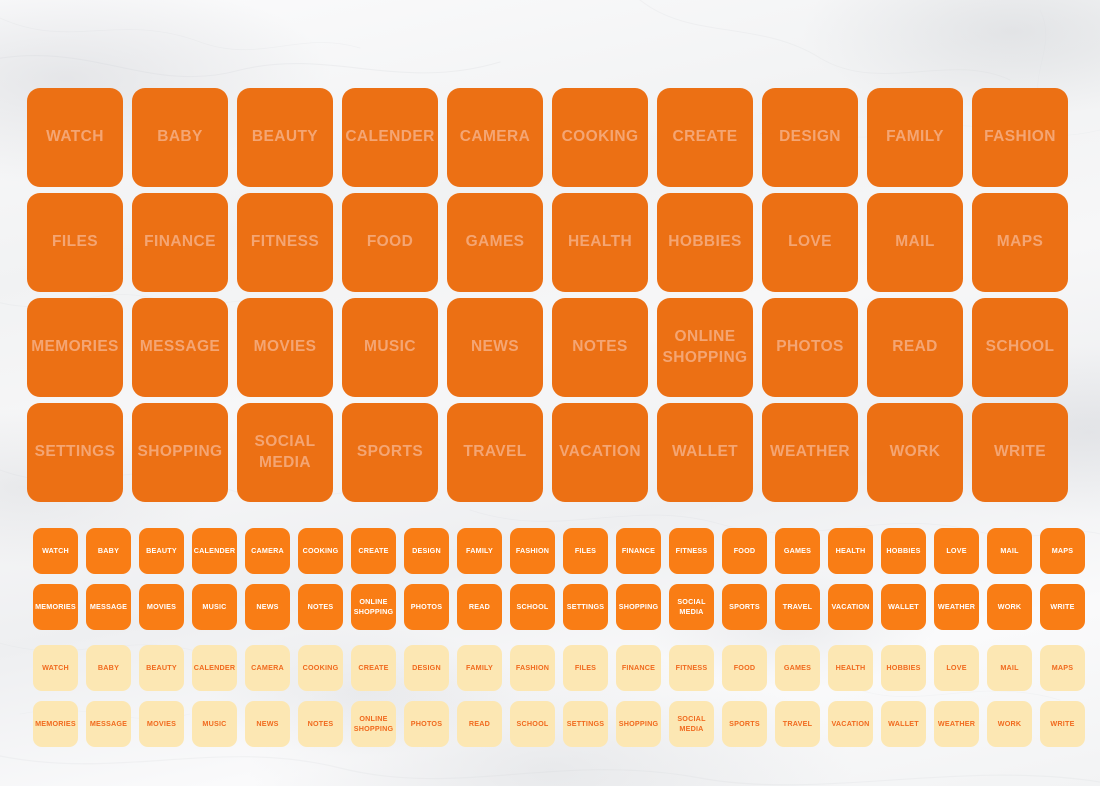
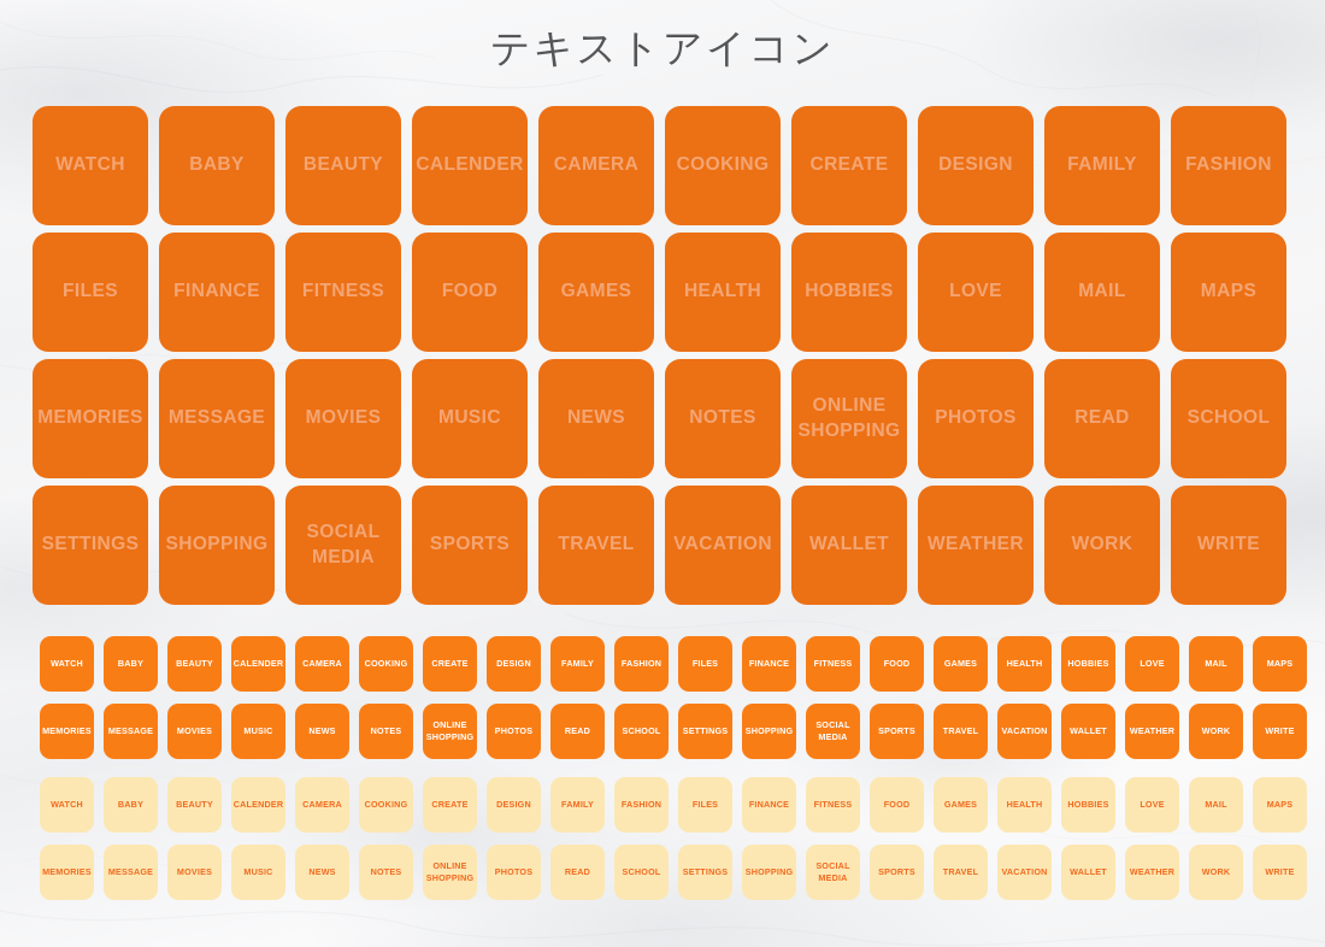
+ テキストアイコン
  WATCH
  BABY
  BEAUTY
  CALENDER
  CAMERA
  COOKING
  CREATE
  DESIGN
  FAMILY
  FASHION
  FILES
  FINANCE
  FITNESS
  FOOD
  GAMES
  HEALTH
  HOBBIES
  LOVE
  MAIL
  MAPS
  MEMORIES
  MESSAGE
  MOVIES
  MUSIC
  NEWS
  NOTES
  ONLINE
  SHOPPING
  PHOTOS
  READ
  SCHOOL
  SETTINGS
  SHOPPING
  SOCIAL
  MEDIA
  SPORTS
  TRAVEL
  VACATION
  WALLET
  WEATHER
  WORK
  WRITE
  WATCH
  BABY
  BEAUTY
  CALENDER
  CAMERA
  COOKING
  CREATE
  DESIGN
  FAMILY
  FASHION
  FILES
  FINANCE
  FITNESS
  FOOD
  GAMES
  HEALTH
  HOBBIES
  LOVE
  MAIL
  MAPS
  MEMORIES
  MESSAGE
  MOVIES
  MUSIC
  NEWS
  NOTES
  ONLINE
  SHOPPING
  PHOTOS
  READ
  SCHOOL
  SETTINGS
  SHOPPING
  SOCIAL
  MEDIA
  SPORTS
  TRAVEL
  VACATION
  WALLET
  WEATHER
  WORK
  WRITE
  WATCH
  BABY
  BEAUTY
  CALENDER
  CAMERA
  COOKING
  CREATE
  DESIGN
  FAMILY
  FASHION
  FILES
  FINANCE
  FITNESS
  FOOD
  GAMES
  HEALTH
  HOBBIES
  LOVE
  MAIL
  MAPS
  MEMORIES
  MESSAGE
  MOVIES
  MUSIC
  NEWS
  NOTES
  ONLINE
  SHOPPING
  PHOTOS
  READ
  SCHOOL
  SETTINGS
  SHOPPING
  SOCIAL
  MEDIA
  SPORTS
  TRAVEL
  VACATION
  WALLET
  WEATHER
  WORK
  WRITE
